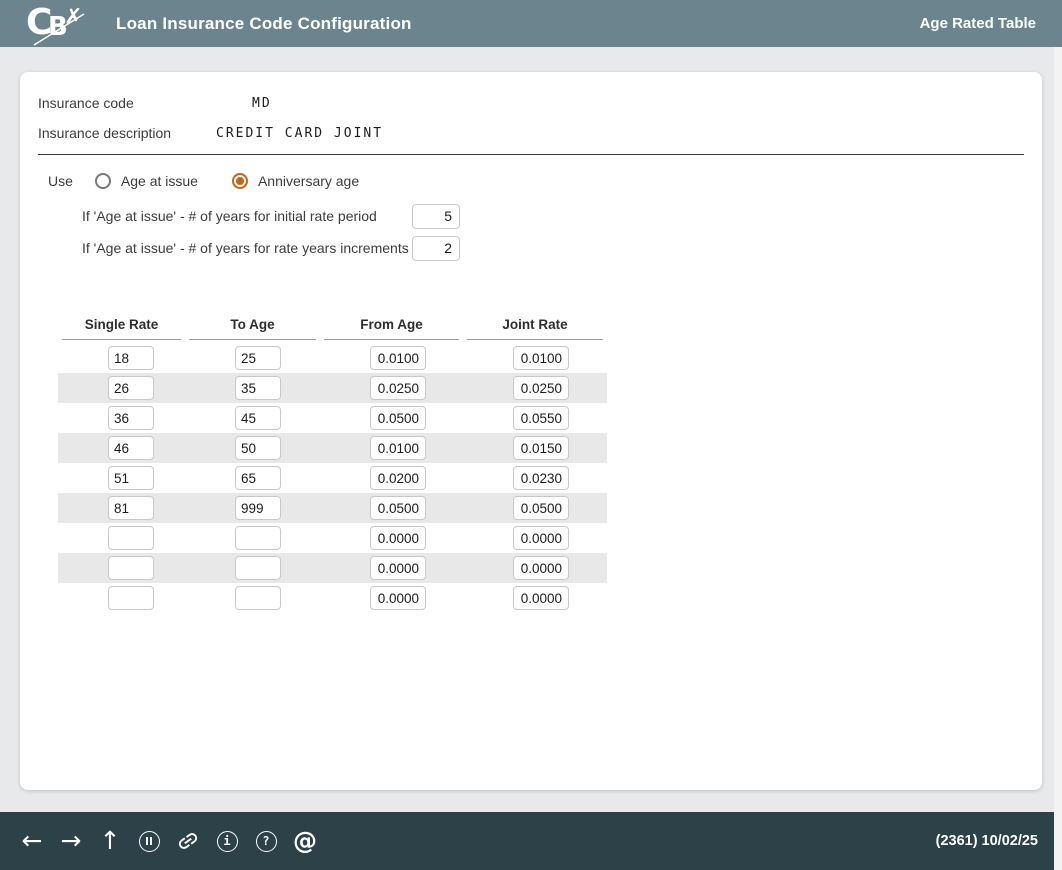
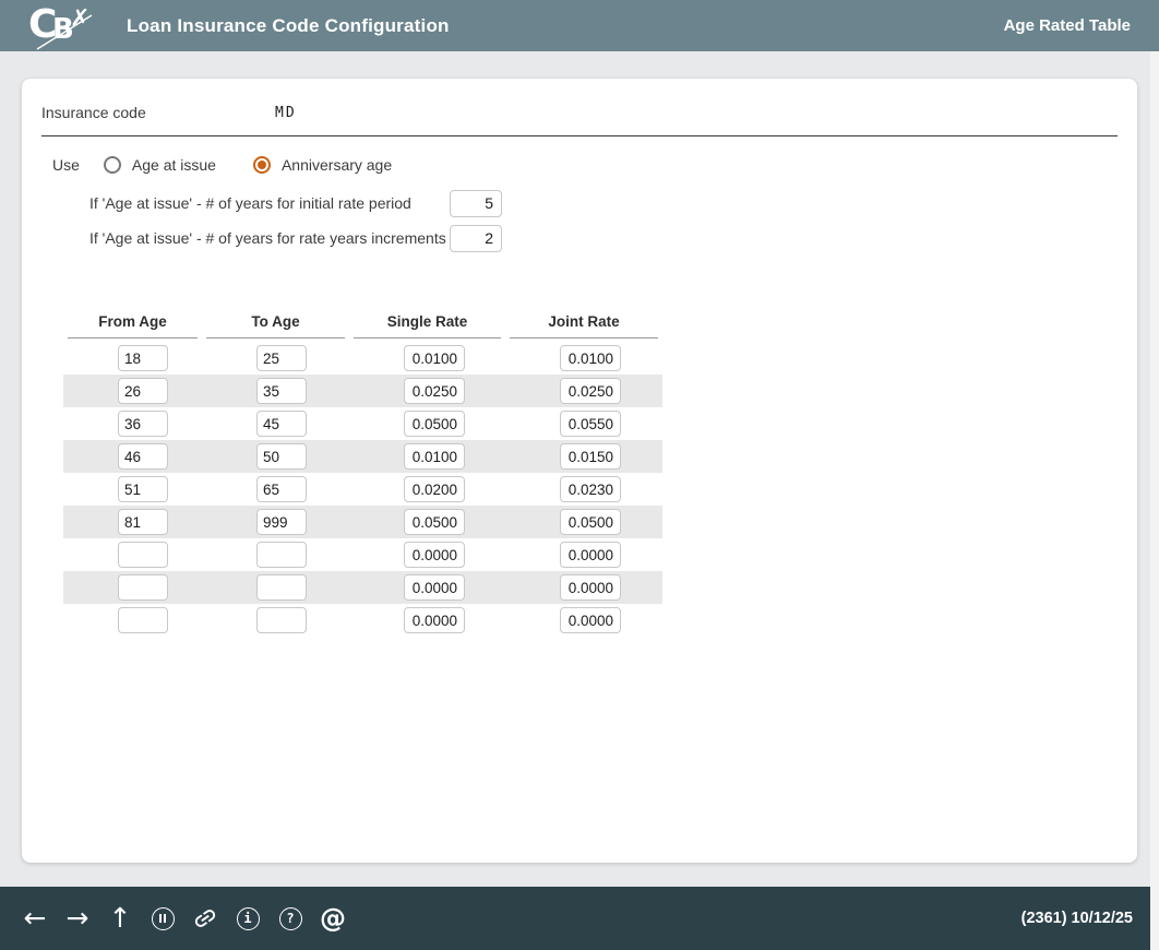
  C
  B
  ✗
  Loan Insurance Code Configuration
  Age Rated Table
  Insurance code
  MD
- Insurance description
- CREDIT CARD JOINT
  Use
  Age at issue
  Anniversary age
  If 'Age at issue' - # of years for initial rate period
  5
  If 'Age at issue' - # of years for rate years increments
  2
- Single Rate
+ From Age
  To Age
- From Age
+ Single Rate
  Joint Rate
  18
  25
  0.0100
  0.0100
  26
  35
  0.0250
  0.0250
  36
  45
  0.0500
  0.0550
  46
  50
  0.0100
  0.0150
  51
  65
  0.0200
  0.0230
  81
  999
  0.0500
  0.0500
  0.0000
  0.0000
  0.0000
  0.0000
  0.0000
  0.0000
  ←
  →
  ↑
  i
  ?
  @
- (2361) 10/02/25
+ (2361) 10/12/25
